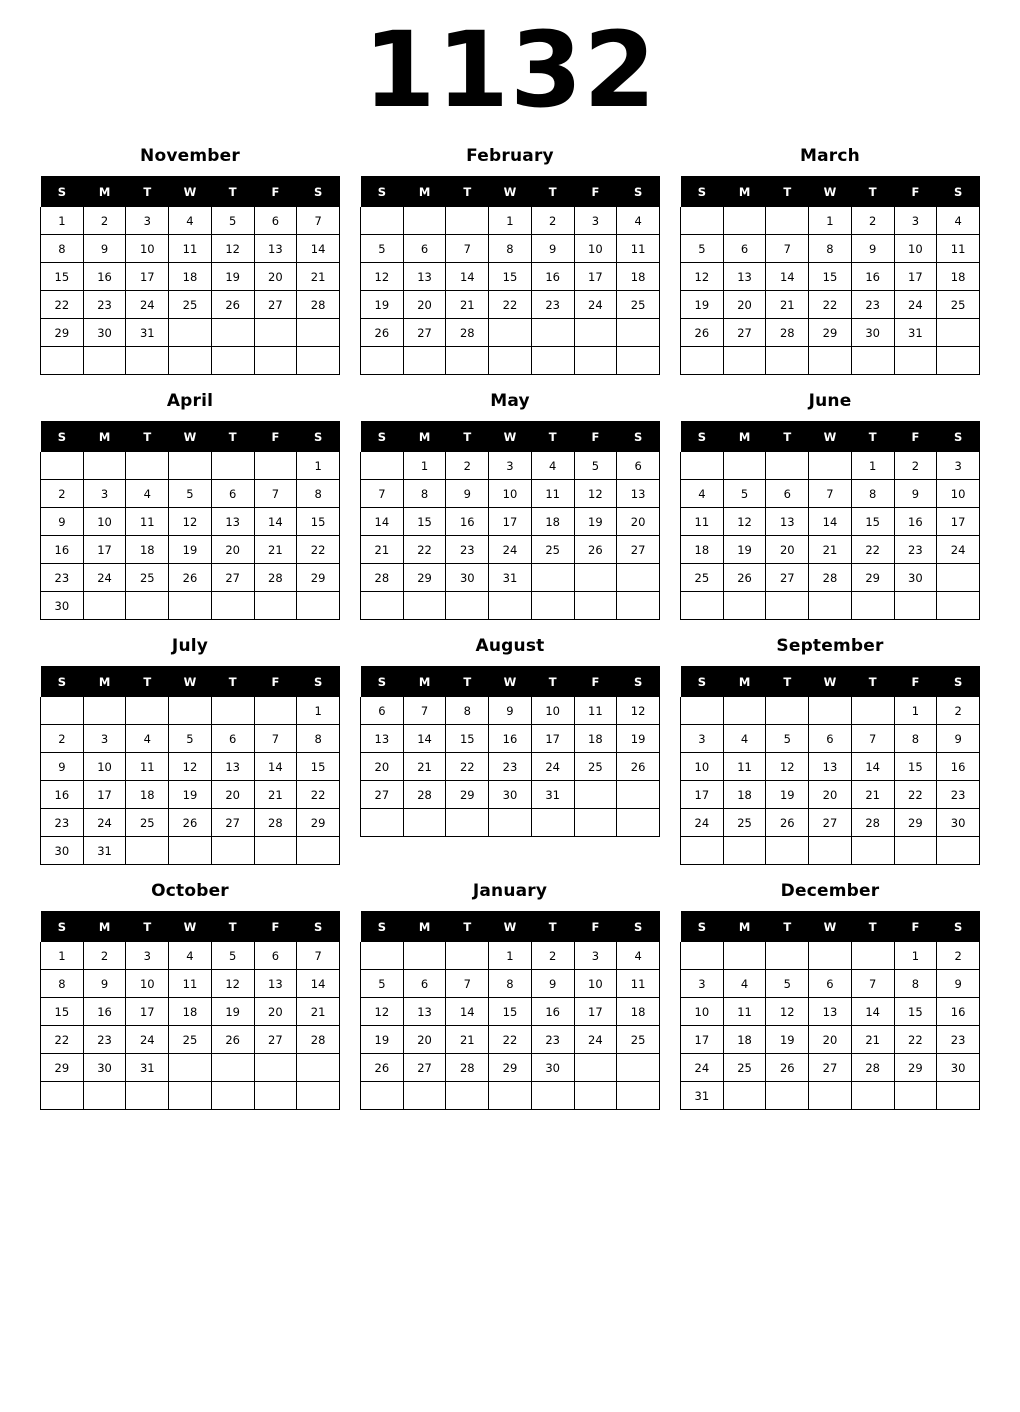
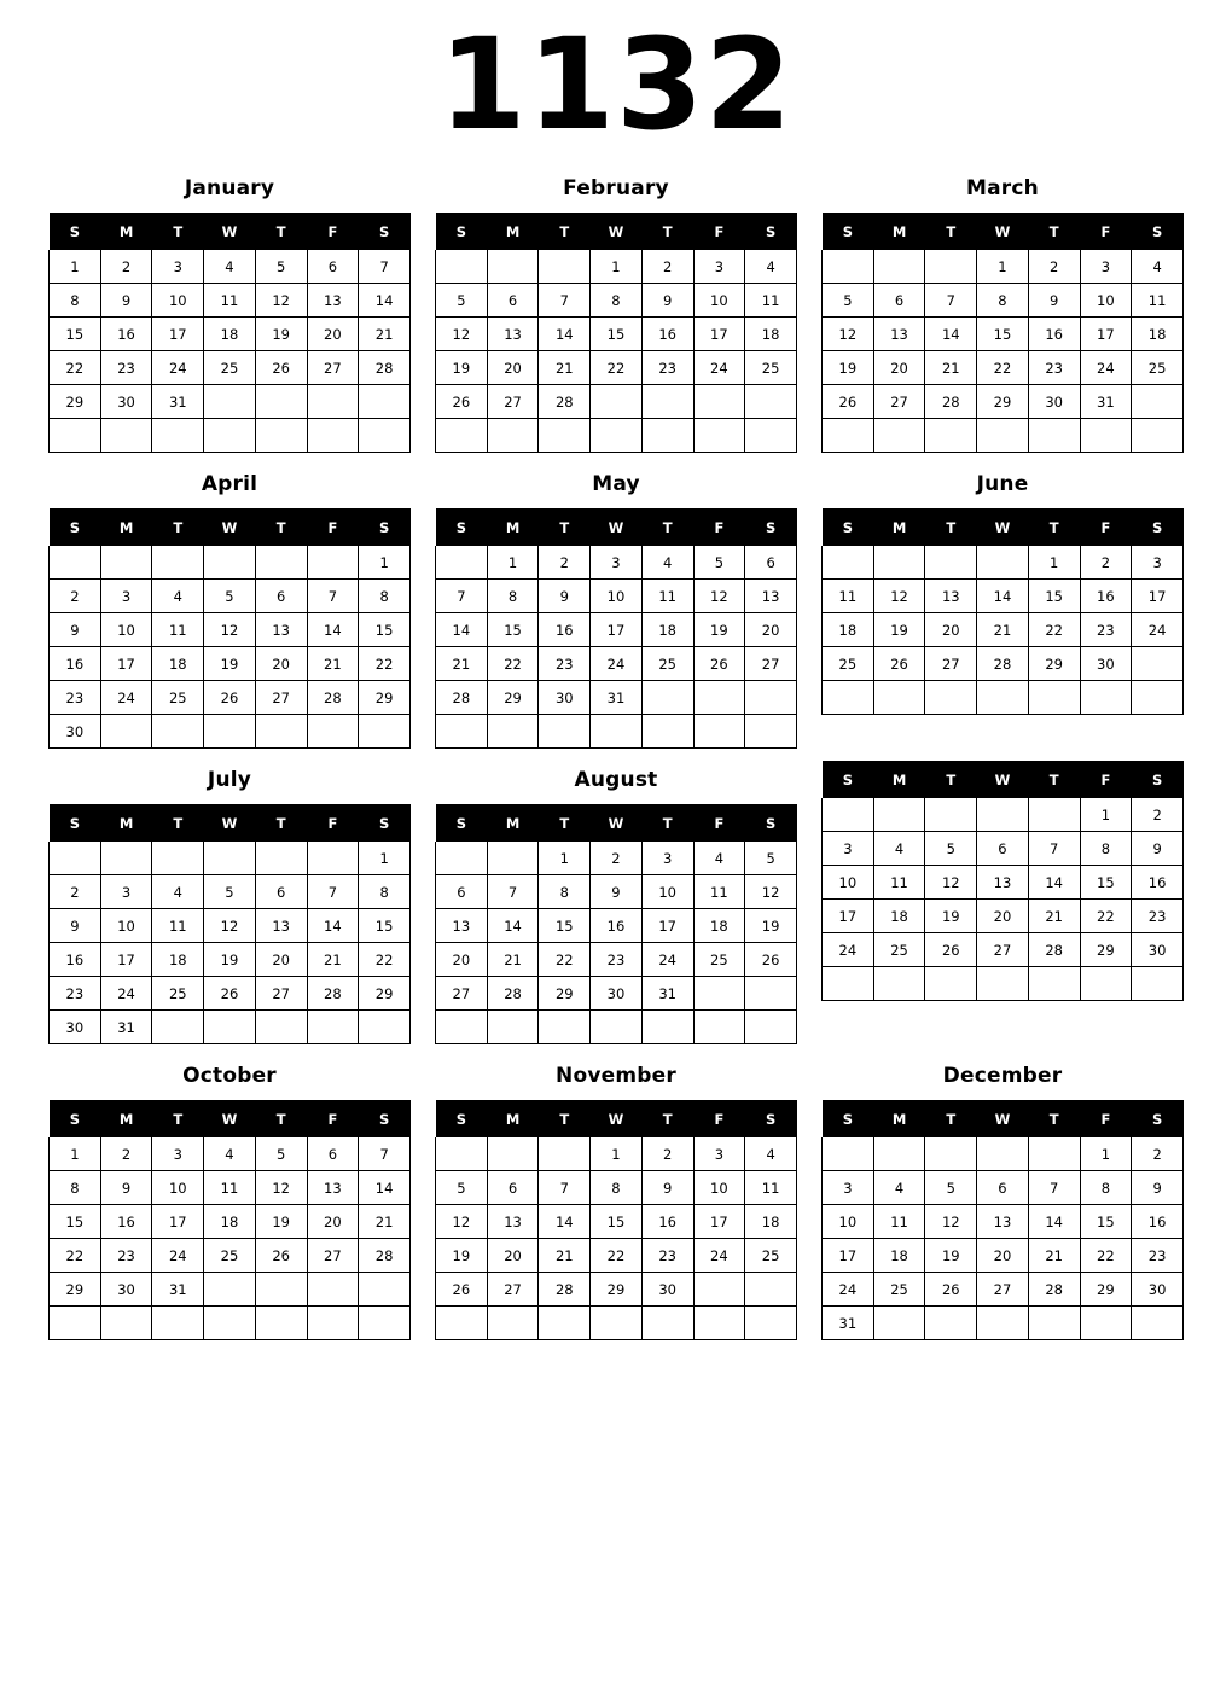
  1132
- November
+ January
  S	M	T	W	T	F	S
  1	2	3	4	5	6	7
  8	9	10	11	12	13	14
  15	16	17	18	19	20	21
  22	23	24	25	26	27	28
  29	30	31
  February
  S	M	T	W	T	F	S
  			1	2	3	4
  5	6	7	8	9	10	11
  12	13	14	15	16	17	18
  19	20	21	22	23	24	25
  26	27	28
  March
  S	M	T	W	T	F	S
  			1	2	3	4
  5	6	7	8	9	10	11
  12	13	14	15	16	17	18
  19	20	21	22	23	24	25
  26	27	28	29	30	31
  April
  S	M	T	W	T	F	S
  						1
  2	3	4	5	6	7	8
  9	10	11	12	13	14	15
  16	17	18	19	20	21	22
  23	24	25	26	27	28	29
  30
  May
  S	M	T	W	T	F	S
  	1	2	3	4	5	6
  7	8	9	10	11	12	13
  14	15	16	17	18	19	20
  21	22	23	24	25	26	27
  28	29	30	31
  June
  S	M	T	W	T	F	S
  				1	2	3
- 4	5	6	7	8	9	10
  11	12	13	14	15	16	17
  18	19	20	21	22	23	24
  25	26	27	28	29	30
  July
  S	M	T	W	T	F	S
  						1
  2	3	4	5	6	7	8
  9	10	11	12	13	14	15
  16	17	18	19	20	21	22
  23	24	25	26	27	28	29
  30	31
  August
  S	M	T	W	T	F	S
+ 		1	2	3	4	5
  6	7	8	9	10	11	12
  13	14	15	16	17	18	19
  20	21	22	23	24	25	26
  27	28	29	30	31
- September
  S	M	T	W	T	F	S
  					1	2
  3	4	5	6	7	8	9
  10	11	12	13	14	15	16
  17	18	19	20	21	22	23
  24	25	26	27	28	29	30
  October
  S	M	T	W	T	F	S
  1	2	3	4	5	6	7
  8	9	10	11	12	13	14
  15	16	17	18	19	20	21
  22	23	24	25	26	27	28
  29	30	31
- January
+ November
  S	M	T	W	T	F	S
  			1	2	3	4
  5	6	7	8	9	10	11
  12	13	14	15	16	17	18
  19	20	21	22	23	24	25
  26	27	28	29	30
  December
  S	M	T	W	T	F	S
  					1	2
  3	4	5	6	7	8	9
  10	11	12	13	14	15	16
  17	18	19	20	21	22	23
  24	25	26	27	28	29	30
  31
